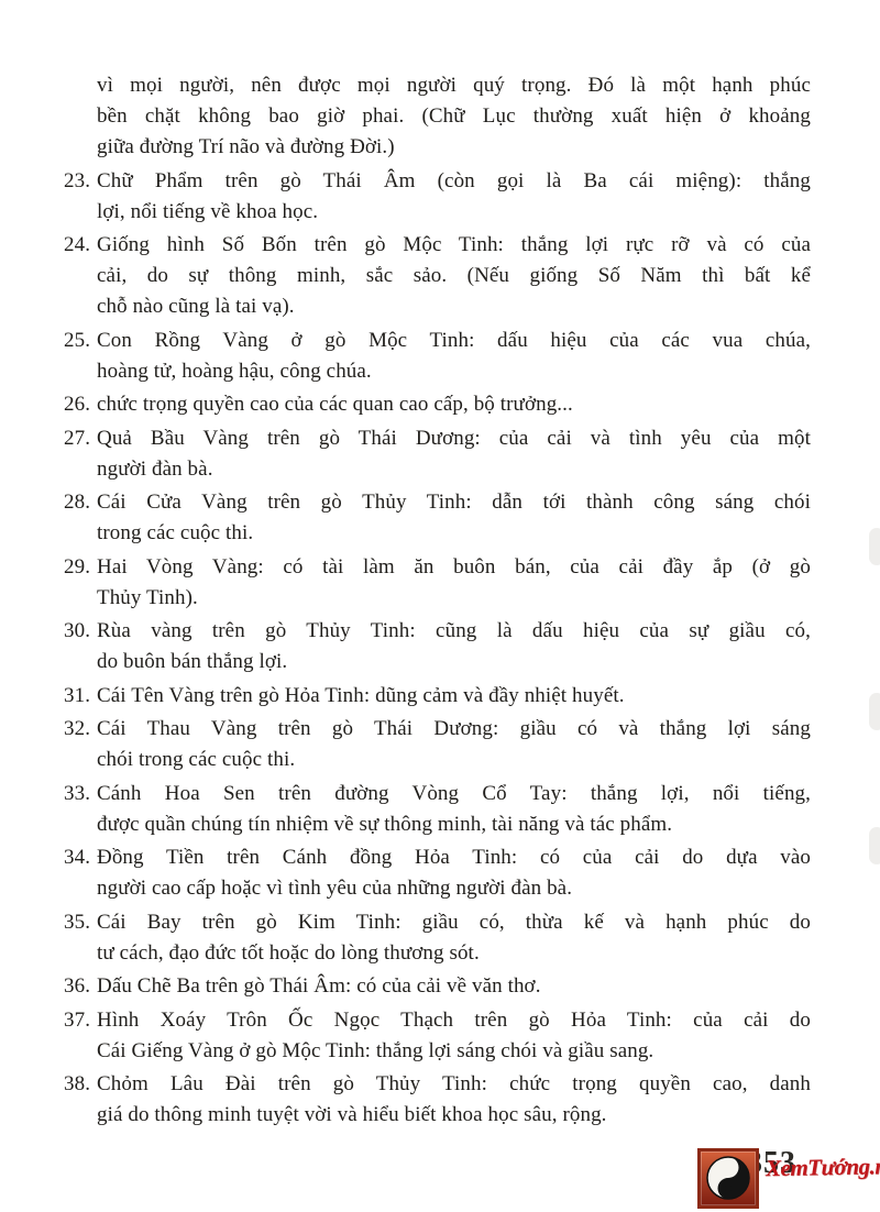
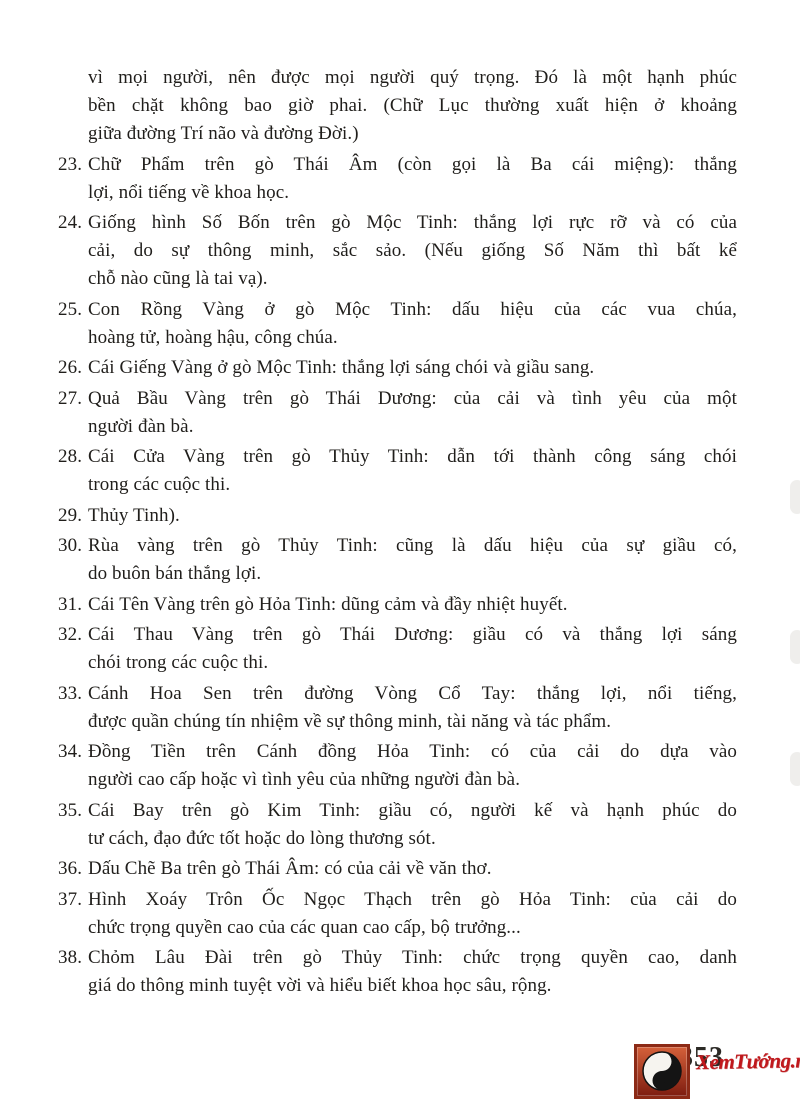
  vì mọi người, nên được mọi người quý trọng. Đó là một hạnh phúc
  bền chặt không bao giờ phai. (Chữ Lục thường xuất hiện ở khoảng
  giữa đường Trí não và đường Đời.)
  23.
  Chữ Phẩm trên gò Thái Âm (còn gọi là Ba cái miệng): thắng
  lợi, nổi tiếng về khoa học.
  24.
  Giống hình Số Bốn trên gò Mộc Tinh: thắng lợi rực rỡ và có của
  cải, do sự thông minh, sắc sảo. (Nếu giống Số Năm thì bất kể
  chỗ nào cũng là tai vạ).
  25.
  Con Rồng Vàng ở gò Mộc Tinh: dấu hiệu của các vua chúa,
  hoàng tử, hoàng hậu, công chúa.
  26.
- chức trọng quyền cao của các quan cao cấp, bộ trưởng...
+ Cái Giếng Vàng ở gò Mộc Tinh: thắng lợi sáng chói và giầu sang.
  27.
  Quả Bầu Vàng trên gò Thái Dương: của cải và tình yêu của một
  người đàn bà.
  28.
  Cái Cửa Vàng trên gò Thủy Tinh: dẫn tới thành công sáng chói
  trong các cuộc thi.
  29.
- Hai Vòng Vàng: có tài làm ăn buôn bán, của cải đầy ắp (ở gò
  Thủy Tinh).
  30.
  Rùa vàng trên gò Thủy Tinh: cũng là dấu hiệu của sự giầu có,
  do buôn bán thắng lợi.
  31.
  Cái Tên Vàng trên gò Hỏa Tinh: dũng cảm và đầy nhiệt huyết.
  32.
  Cái Thau Vàng trên gò Thái Dương: giầu có và thắng lợi sáng
  chói trong các cuộc thi.
  33.
  Cánh Hoa Sen trên đường Vòng Cổ Tay: thắng lợi, nổi tiếng,
  được quần chúng tín nhiệm về sự thông minh, tài năng và tác phẩm.
  34.
  Đồng Tiền trên Cánh đồng Hỏa Tinh: có của cải do dựa vào
  người cao cấp hoặc vì tình yêu của những người đàn bà.
  35.
- Cái Bay trên gò Kim Tinh: giầu có, thừa kế và hạnh phúc do
+ Cái Bay trên gò Kim Tinh: giầu có, người kế và hạnh phúc do
  tư cách, đạo đức tốt hoặc do lòng thương sót.
  36.
  Dấu Chẽ Ba trên gò Thái Âm: có của cải về văn thơ.
  37.
  Hình Xoáy Trôn Ốc Ngọc Thạch trên gò Hỏa Tinh: của cải do
- Cái Giếng Vàng ở gò Mộc Tinh: thắng lợi sáng chói và giầu sang.
+ chức trọng quyền cao của các quan cao cấp, bộ trưởng...
  38.
  Chỏm Lâu Đài trên gò Thủy Tinh: chức trọng quyền cao, danh
  giá do thông minh tuyệt vời và hiểu biết khoa học sâu, rộng.
  XemTướng.
